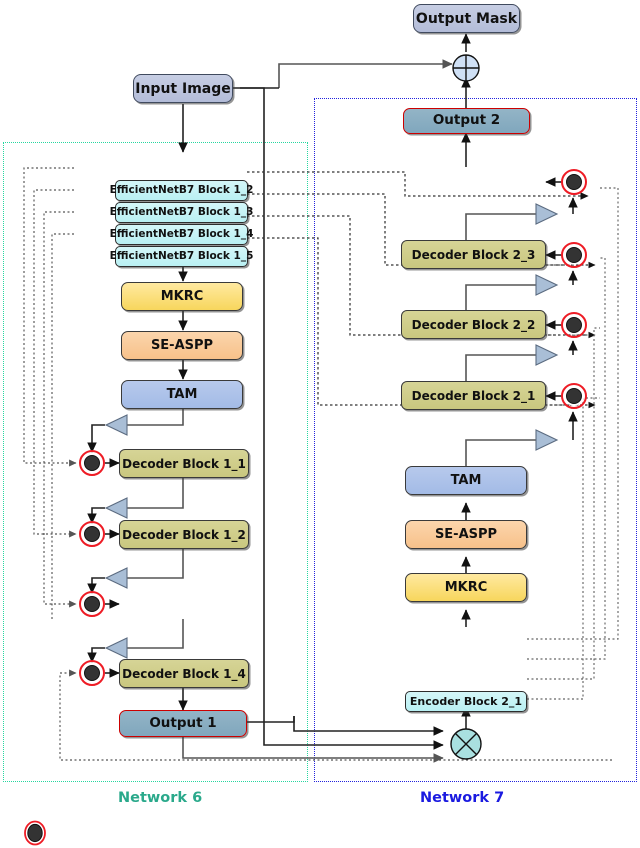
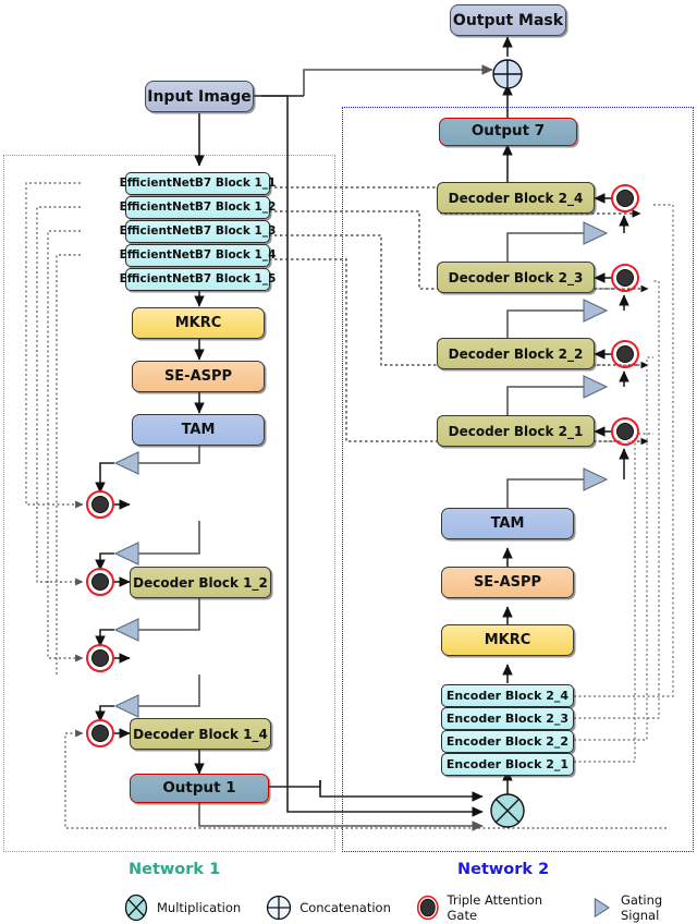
  Output Mask
  Input Image
+ EfficientNetB7 Block 1_1
  EfficientNetB7 Block 1_2
  EfficientNetB7 Block 1_3
  EfficientNetB7 Block 1_4
  EfficientNetB7 Block 1_5
  MKRC
  SE-ASPP
  TAM
- Decoder Block 1_1
  Decoder Block 1_2
  Decoder Block 1_4
  Output 1
- Output 2
+ Output 7
+ Decoder Block 2_4
  Decoder Block 2_3
  Decoder Block 2_2
  Decoder Block 2_1
  TAM
  SE-ASPP
  MKRC
+ Encoder Block 2_4
+ Encoder Block 2_3
+ Encoder Block 2_2
  Encoder Block 2_1
- Network 6
+ Network 1
- Network 7
+ Network 2
+ Multiplication
+ Concatenation
+ Triple Attention Gate
+ Gating Signal
